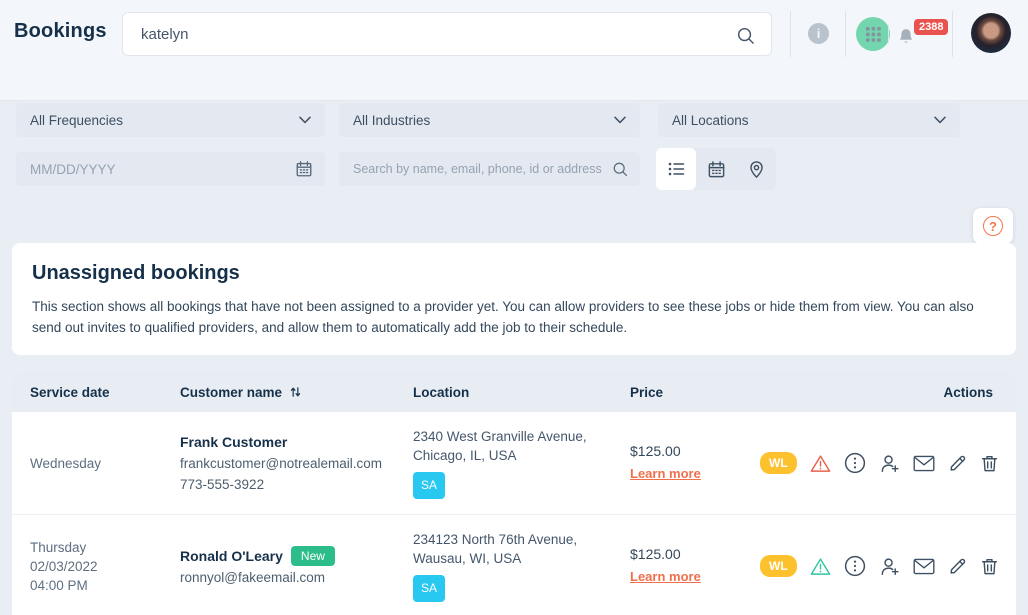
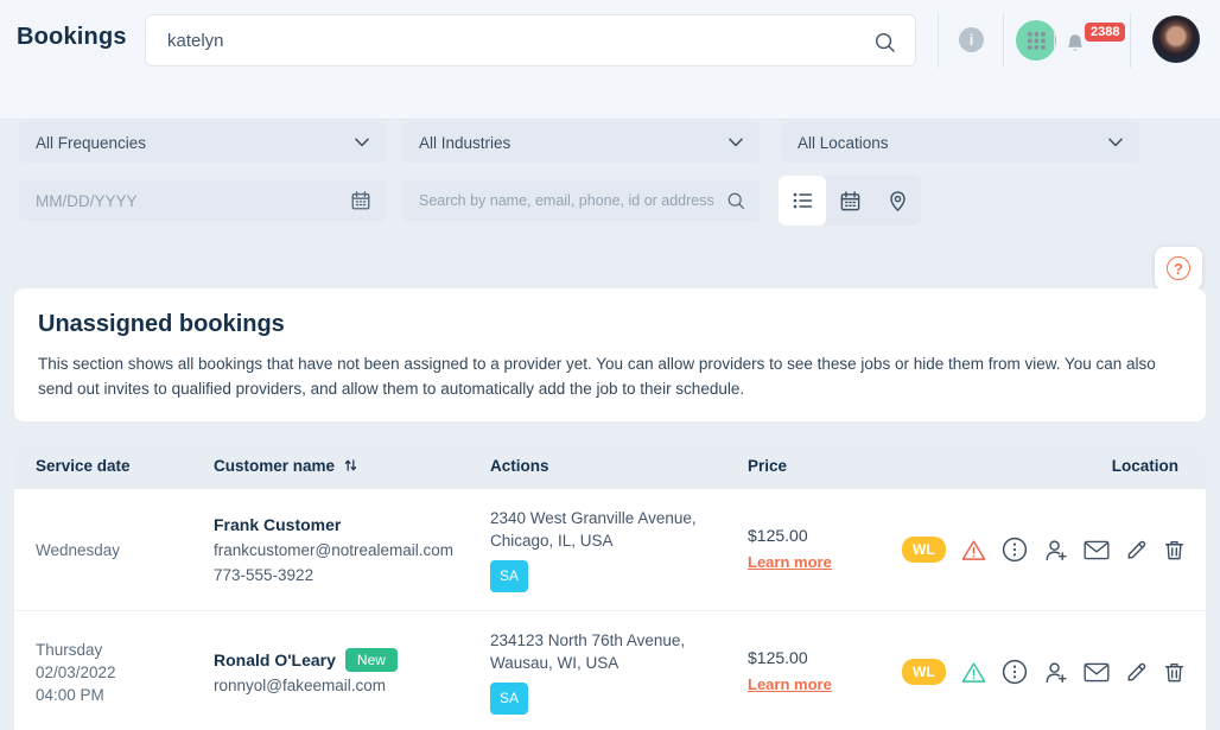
  Bookings
  katelyn
  i
  2388
  All Frequencies
  All Industries
  All Locations
  MM/DD/YYYY
  Search by name, email, phone, id or address
  ?
  Unassigned bookings
  This section shows all bookings that have not been assigned to a provider yet. You can allow providers to see these jobs or hide them from view. You can also send out invites to qualified providers, and allow them to automatically add the job to their schedule.
  Service date
  Customer name
- Location
+ Actions
  Price
- Actions
+ Location
  Wednesday
  Frank Customer
  frankcustomer@notrealemail.com
  773-555-3922
  2340 West Granville Avenue,
  Chicago, IL, USA
  SA
  $125.00
  Learn more
  WL
  Thursday
  02/03/2022
  04:00 PM
  Ronald O'Leary New
  ronnyol@fakeemail.com
  234123 North 76th Avenue,
  Wausau, WI, USA
  SA
  $125.00
  Learn more
  WL
